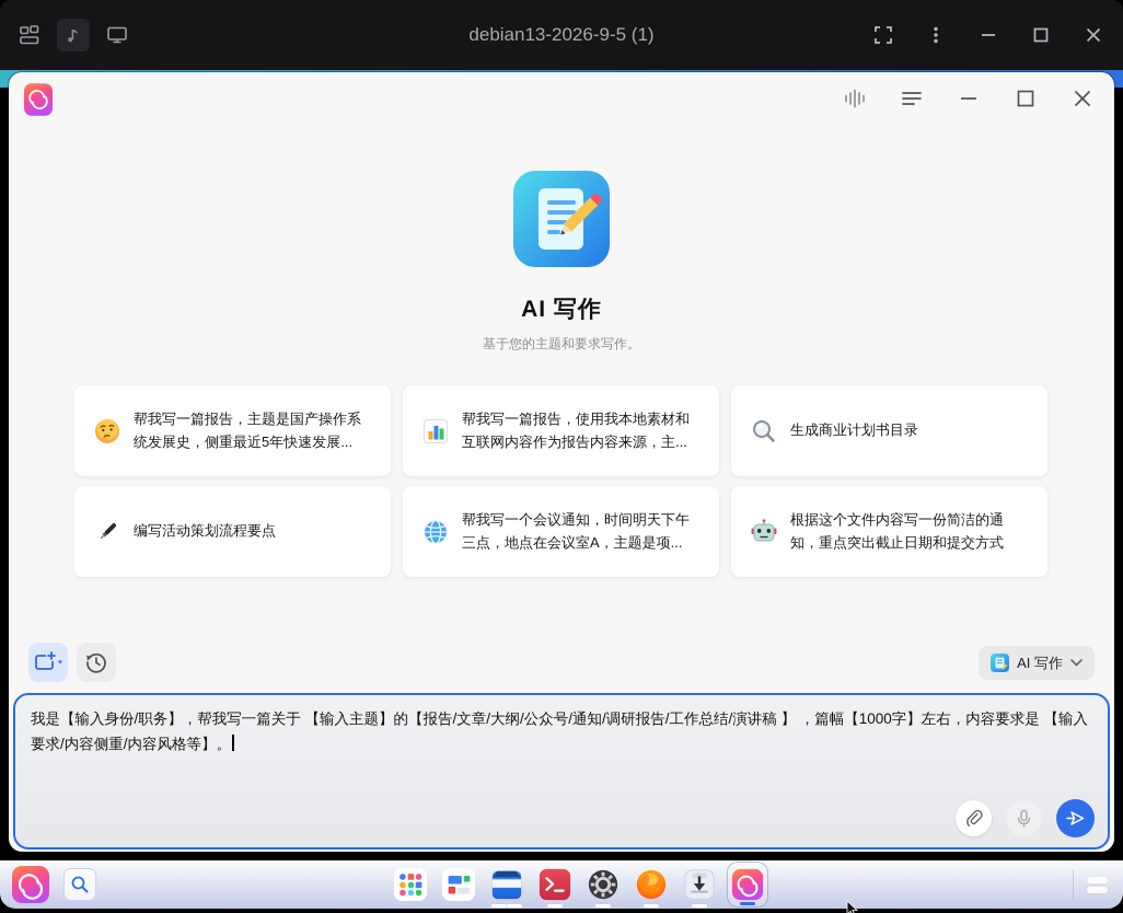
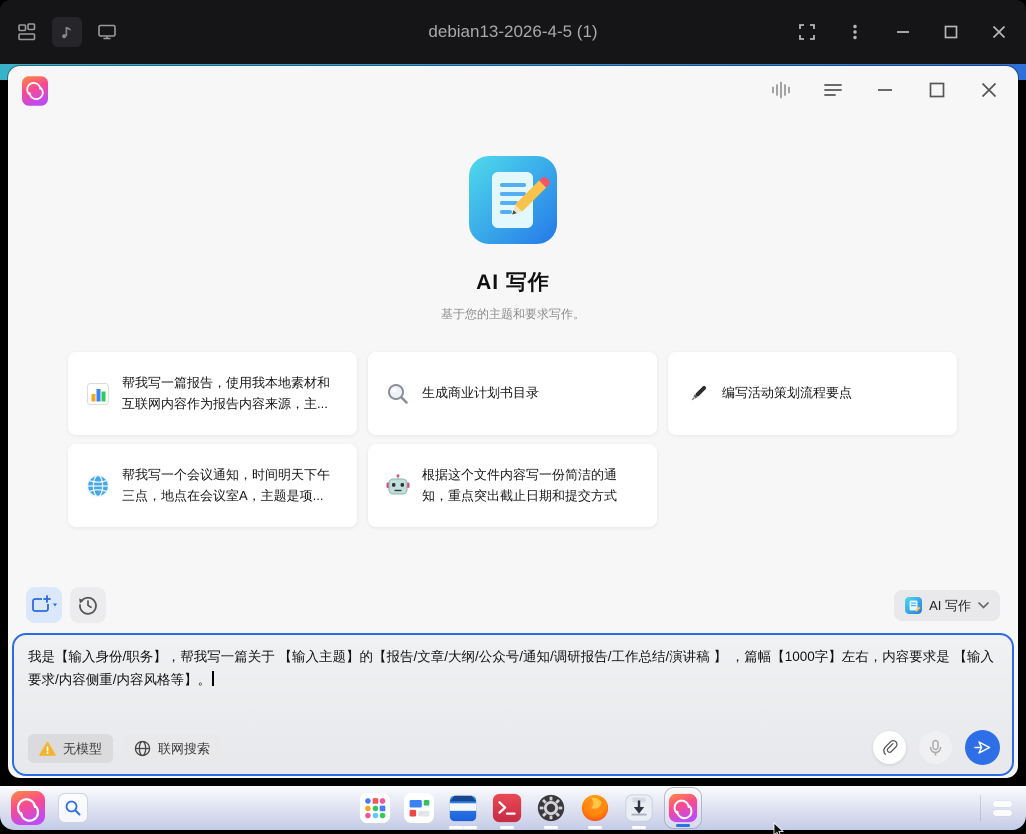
- debian13-2026-9-5 (1)
+ debian13-2026-4-5 (1)
  AI 写作
  基于您的主题和要求写作。
- 帮我写一篇报告，主题是国产操作系统发展史，侧重最近5年快速发展...
  帮我写一篇报告，使用我本地素材和互联网内容作为报告内容来源，主...
  生成商业计划书目录
  编写活动策划流程要点
  帮我写一个会议通知，时间明天下午三点，地点在会议室A，主题是项...
  根据这个文件内容写一份简洁的通知，重点突出截止日期和提交方式
  AI 写作
  我是【输入身份/职务】，帮我写一篇关于 【输入主题】的【报告/文章/大纲/公众号/通知/调研报告/工作总结/演讲稿 】 ，篇幅【1000字】左右，内容要求是 【输入要求/内容侧重/内容风格等】。
+ 无模型
+ 联网搜索
